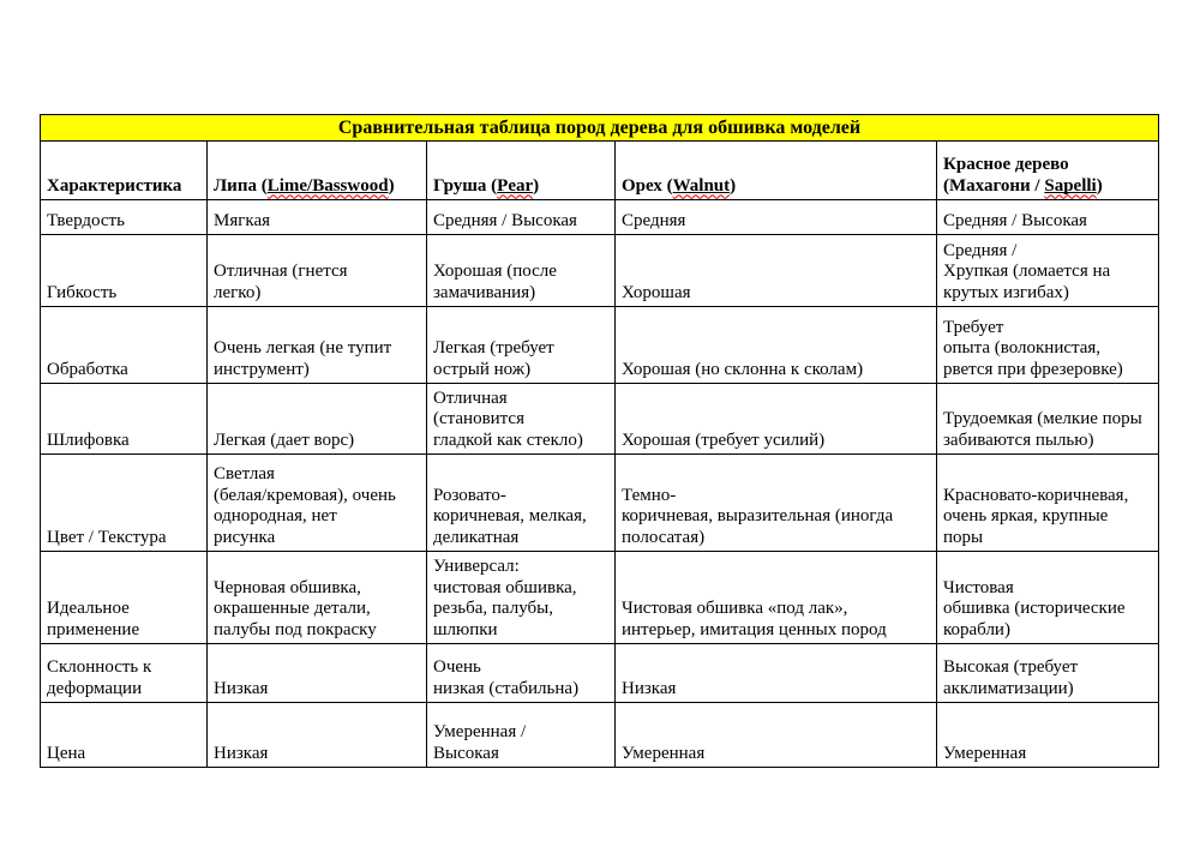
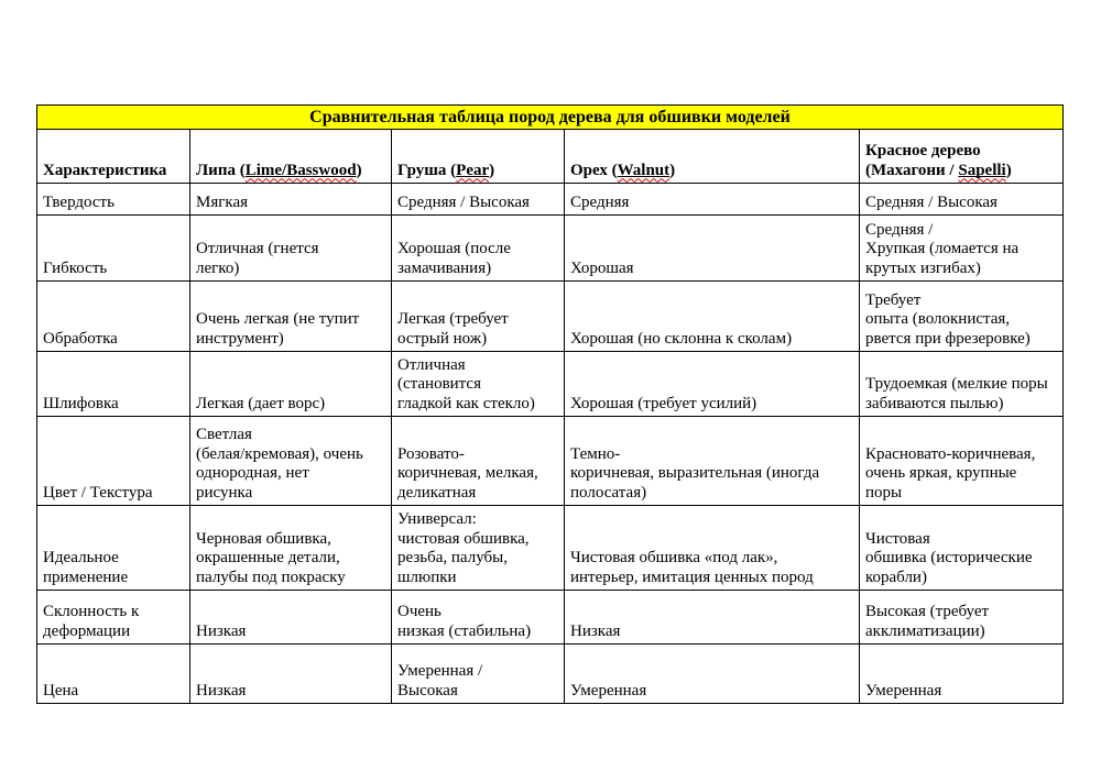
- Сравнительная таблица пород дерева для обшивка моделей
+ Сравнительная таблица пород дерева для обшивки моделей
  Характеристика	Липа (Lime/Basswood)	Груша (Pear)	Орех (Walnut)	Красное дерево(Махагони / Sapelli)
  Твердость	Мягкая	Средняя / Высокая	Средняя	Средняя / Высокая
  Гибкость	Отличная (гнется легко)	Хорошая (после замачивания)	Хорошая	Средняя / Хрупкая (ломается на крутых изгибах)
  Обработка	Очень легкая (не тупит инструмент)	Легкая (требует острый нож)	Хорошая (но склонна к сколам)	Требует опыта (волокнистая, рвется при фрезеровке)
  Шлифовка	Легкая (дает ворс)	Отличная (становится гладкой как стекло)	Хорошая (требует усилий)	Трудоемкая (мелкие поры забиваются пылью)
  Цвет / Текстура	Светлая (белая/кремовая), очень однородная, нет рисунка	Розовато- коричневая, мелкая, деликатная	Темно- коричневая, выразительная (иногда полосатая)	Красновато-коричневая, очень яркая, крупные поры
  Идеальное применение	Черновая обшивка, окрашенные детали, палубы под покраску	Универсал: чистовая обшивка, резьба, палубы, шлюпки	Чистовая обшивка «под лак», интерьер, имитация ценных пород	Чистовая обшивка (исторические корабли)
  Склонность к деформации	Низкая	Очень низкая (стабильна)	Низкая	Высокая (требует акклиматизации)
  Цена	Низкая	Умеренная / Высокая	Умеренная	Умеренная
